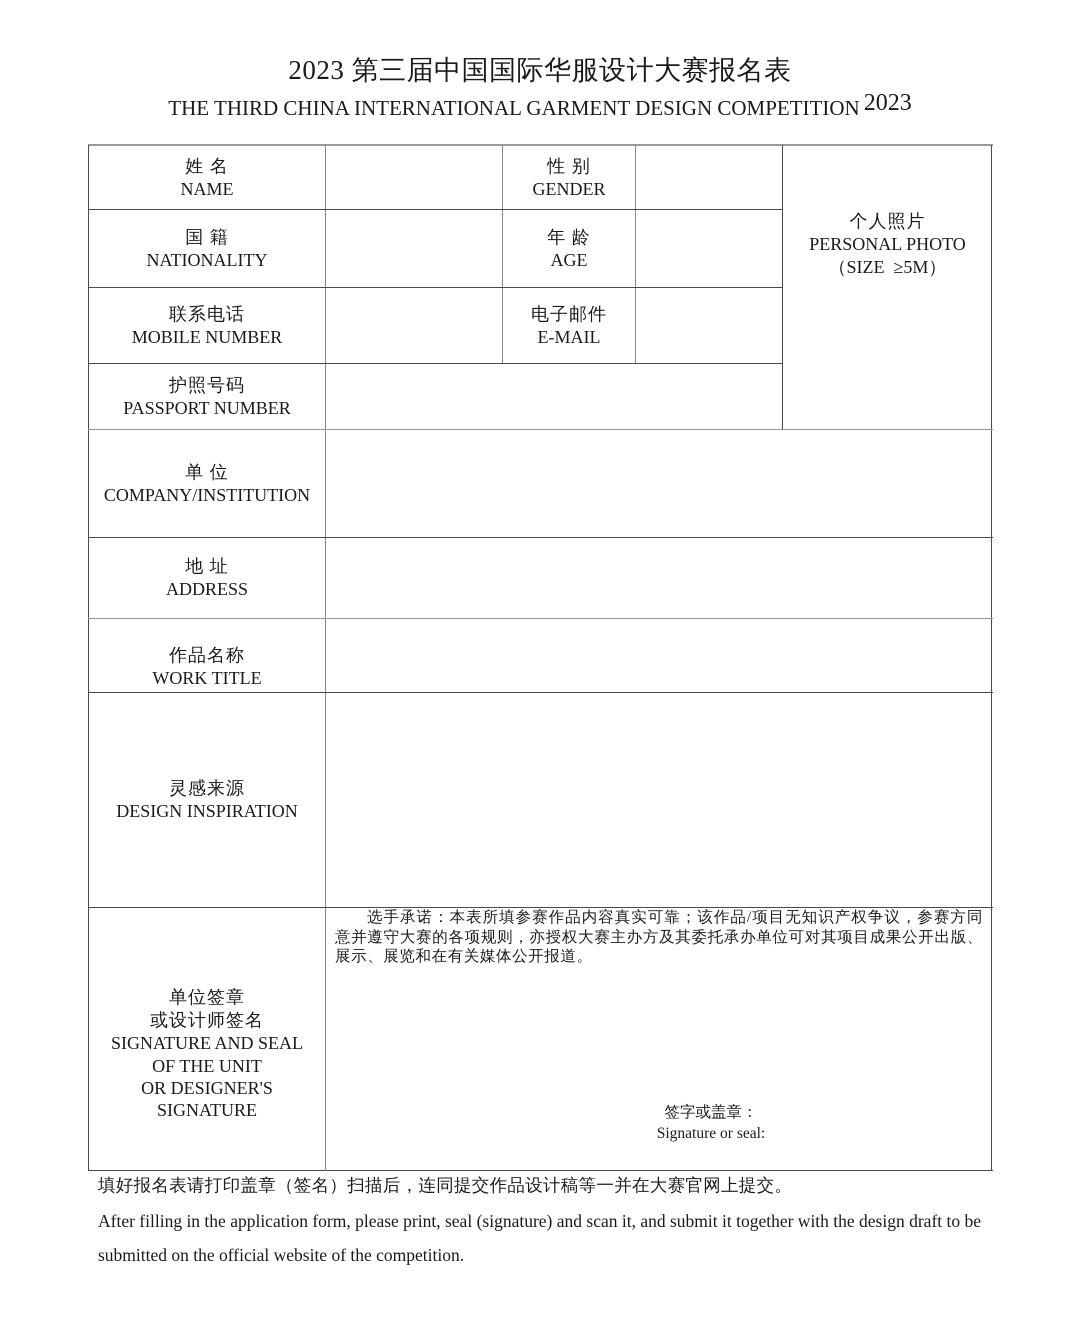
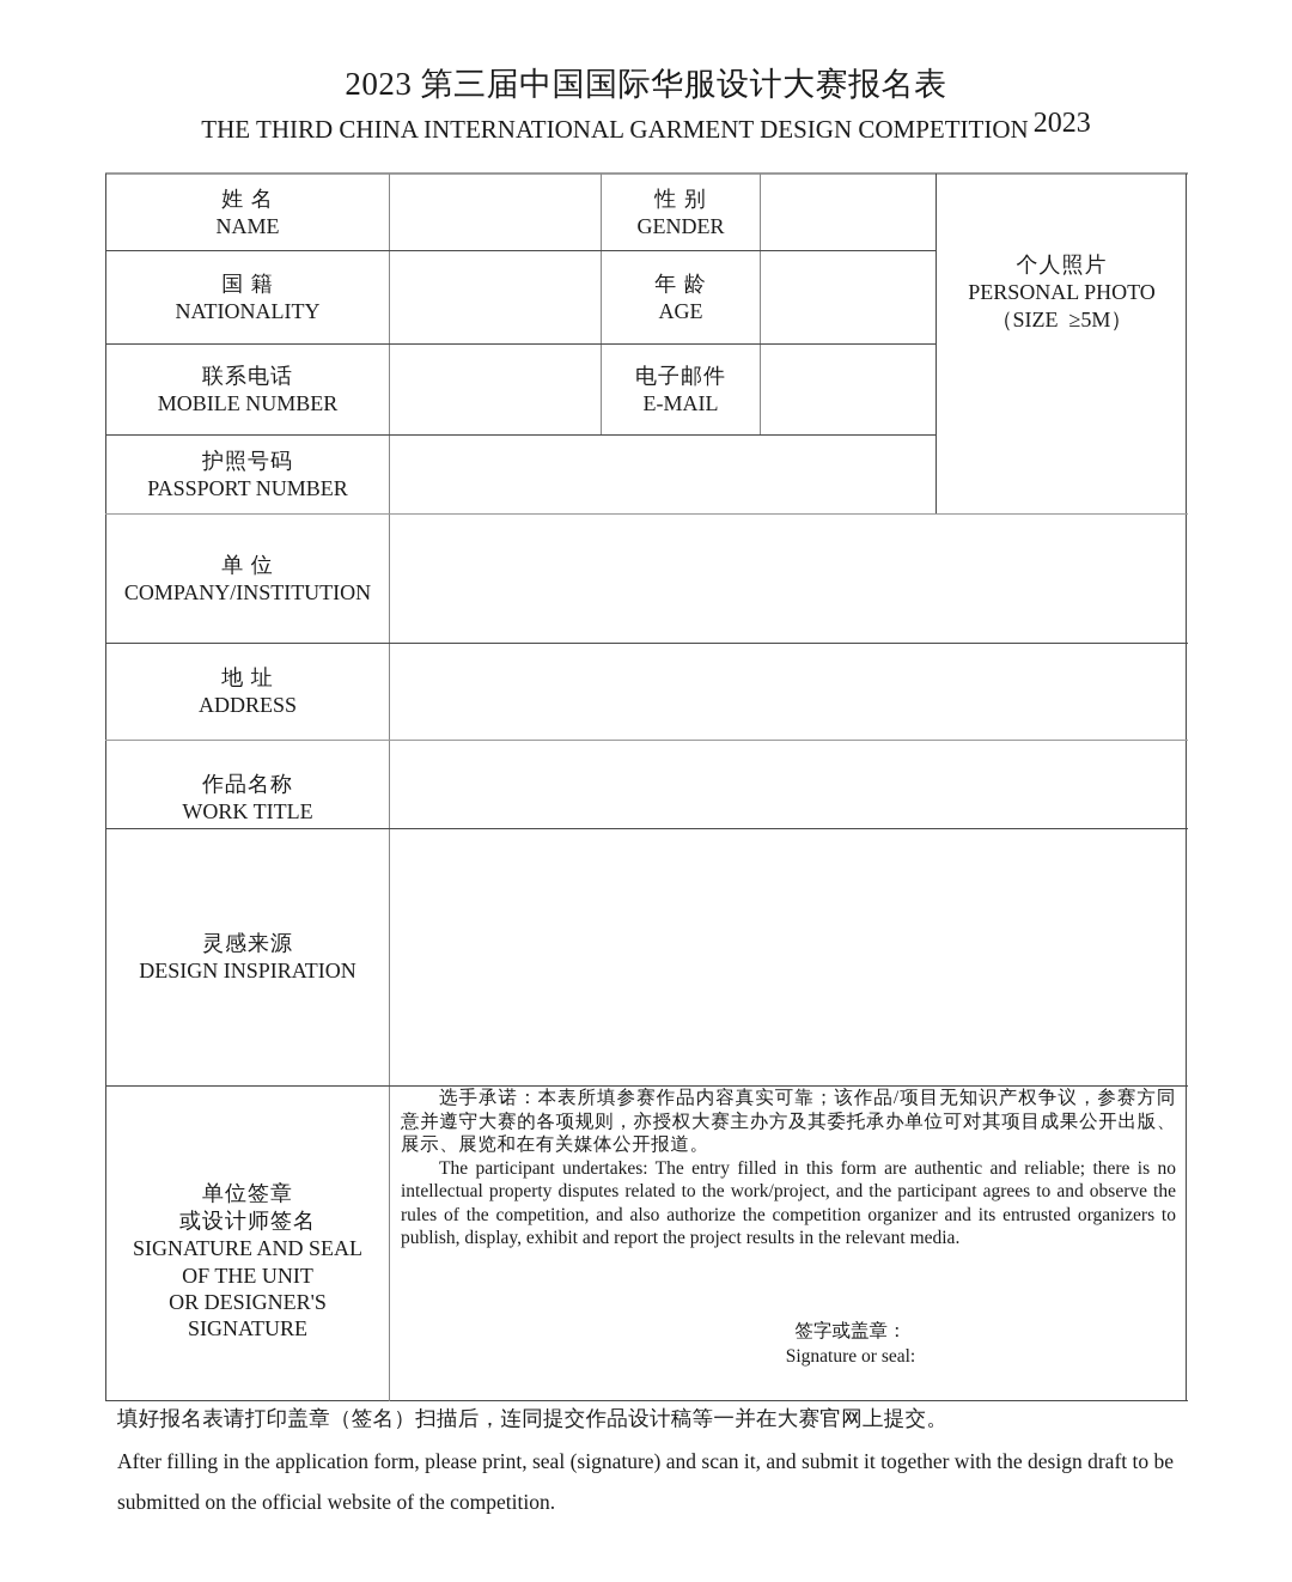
  2023 第三届中国国际华服设计大赛报名表
  THE THIRD CHINA INTERNATIONAL GARMENT DESIGN COMPETITION 2023
  姓 名
  NAME
  性 别
  GENDER
  国 籍
  NATIONALITY
  年 龄
  AGE
  联系电话
  MOBILE NUMBER
  电子邮件
  E-MAIL
  护照号码
  PASSPORT NUMBER
  个人照片
  PERSONAL PHOTO
  （SIZE ≥5M）
  单 位
  COMPANY/INSTITUTION
  地 址
  ADDRESS
  作品名称
  WORK TITLE
  灵感来源
  DESIGN INSPIRATION
  单位签章
  或设计师签名
  SIGNATURE AND SEAL
  OF THE UNIT
  OR DESIGNER'S
  SIGNATURE
  选手承诺：本表所填参赛作品内容真实可靠；该作品/项目无知识产权争议，参赛方同意并遵守大赛的各项规则，亦授权大赛主办方及其委托承办单位可对其项目成果公开出版、展示、展览和在有关媒体公开报道。
+ The participant undertakes: The entry filled in this form are authentic and reliable; there is no intellectual property disputes related to the work/project, and the participant agrees to and observe the rules of the competition, and also authorize the competition organizer and its entrusted organizers to publish, display, exhibit and report the project results in the relevant media.
  签字或盖章：
  Signature or seal:
  填好报名表请打印盖章（签名）扫描后，连同提交作品设计稿等一并在大赛官网上提交。
  After filling in the application form, please print, seal (signature) and scan it, and submit it together with the design draft to be submitted on the official website of the competition.
